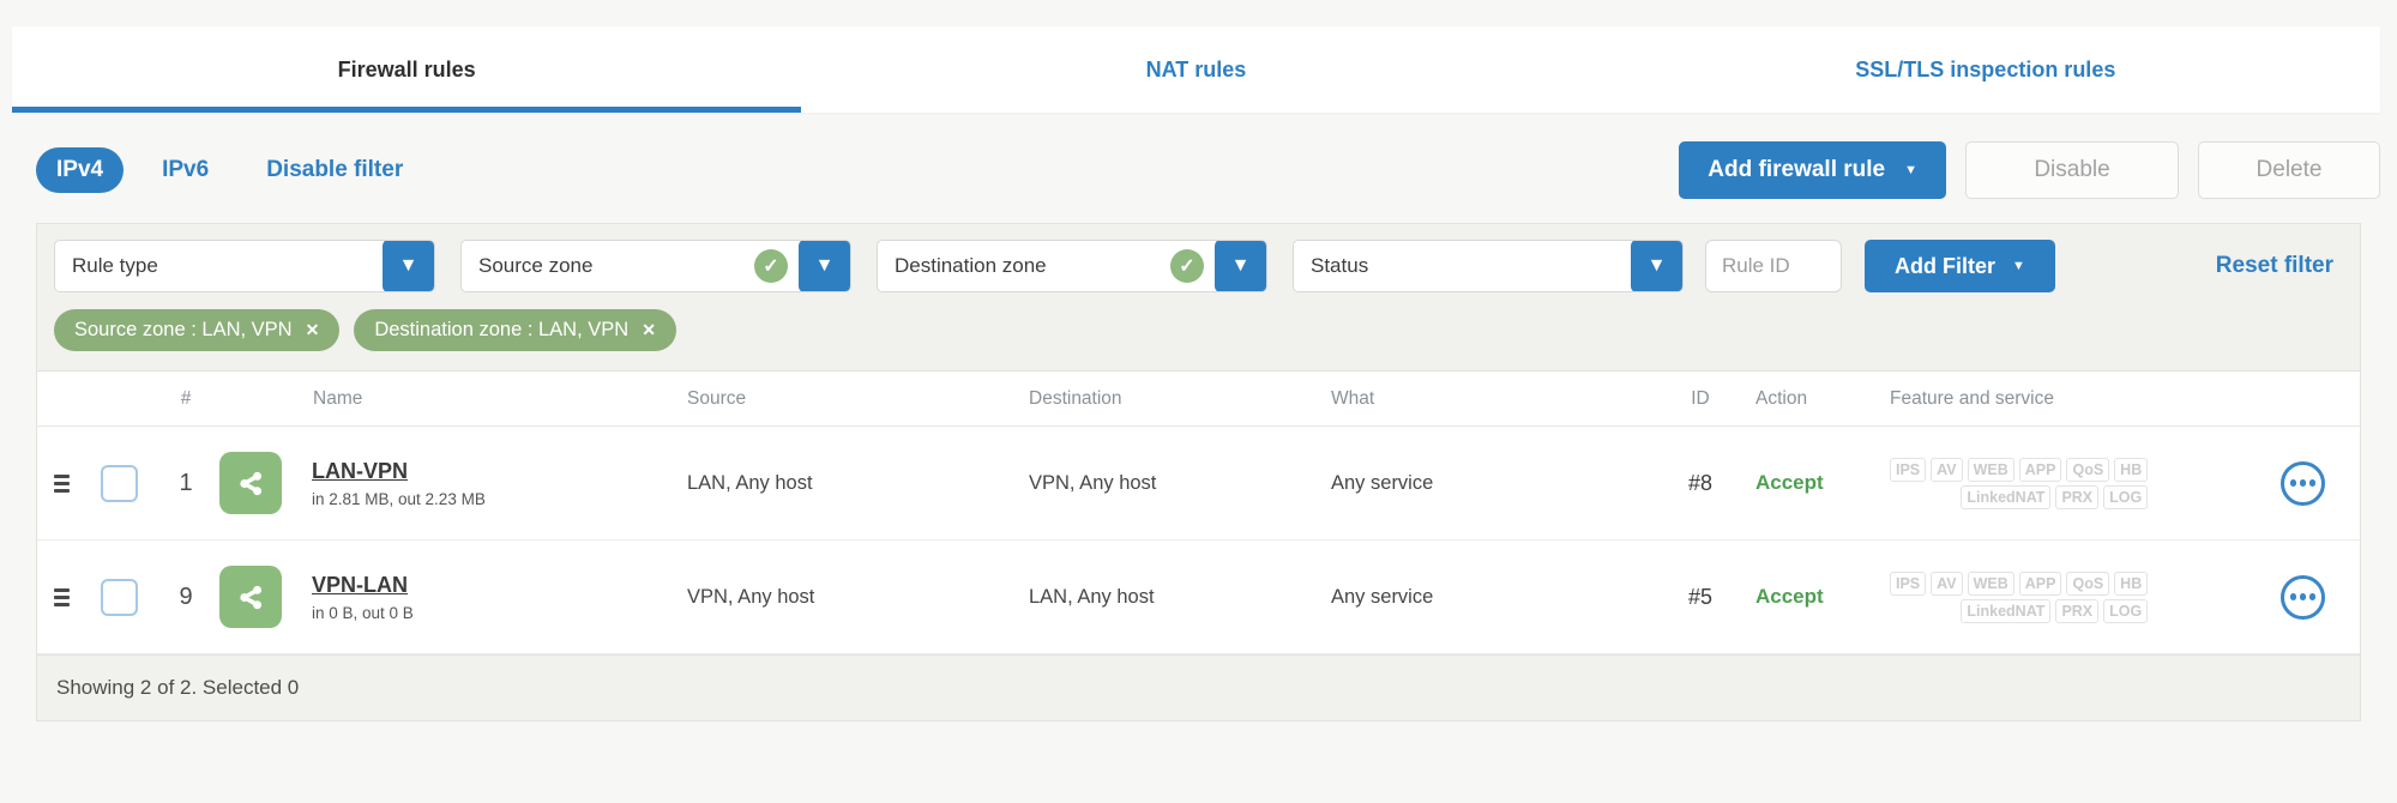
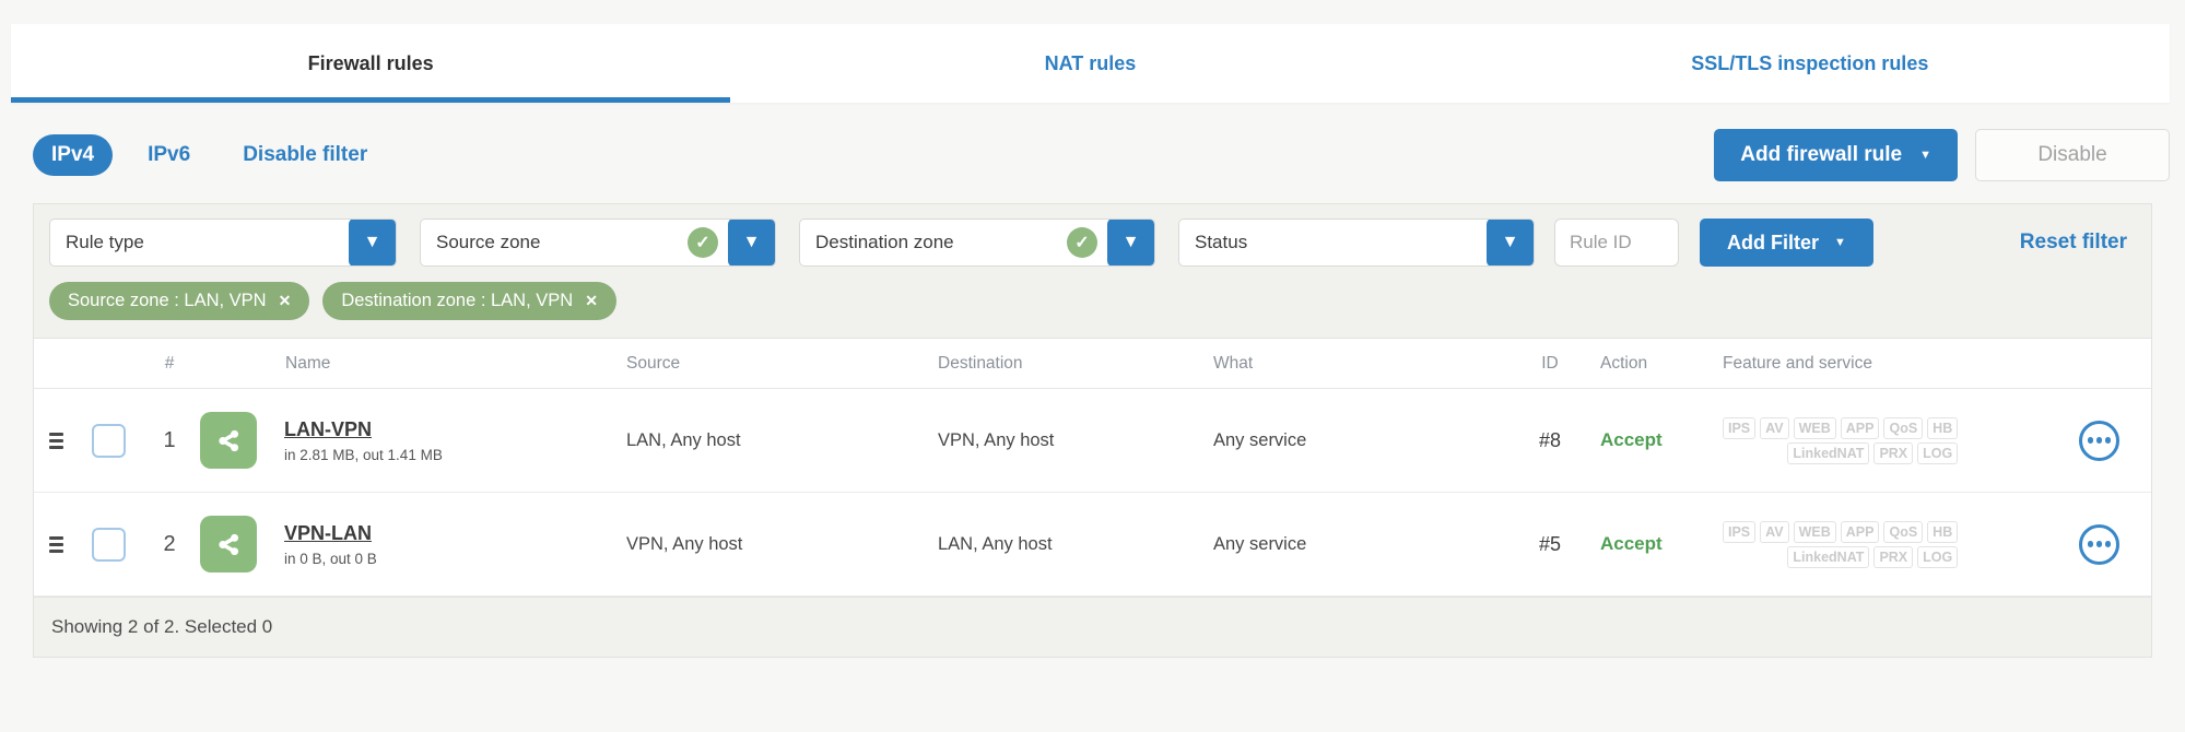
  Firewall rules
  NAT rules
  SSL/TLS inspection rules
  IPv4
  IPv6
  Disable filter
  Add firewall rule
  ▼
  Disable
- Delete
  Rule type
  ▼
  Source zone
  ✓
  ▼
  Destination zone
  ✓
  ▼
  Status
  ▼
  Rule ID
  Add Filter
  ▼
  Reset filter
  Source zone : LAN, VPN
  ✕
  Destination zone : LAN, VPN
  ✕
  #
  Name
  Source
  Destination
  What
  ID
  Action
  Feature and service
  1
  LAN-VPN
- in 2.81 MB, out 2.23 MB
+ in 2.81 MB, out 1.41 MB
  LAN, Any host
  VPN, Any host
  Any service
  #8
  Accept
  IPS
  AV
  WEB
  APP
  QoS
  HB
  LinkedNAT
  PRX
  LOG
- 9
+ 2
  VPN-LAN
  in 0 B, out 0 B
  VPN, Any host
  LAN, Any host
  Any service
  #5
  Accept
  IPS
  AV
  WEB
  APP
  QoS
  HB
  LinkedNAT
  PRX
  LOG
  Showing 2 of 2. Selected 0
